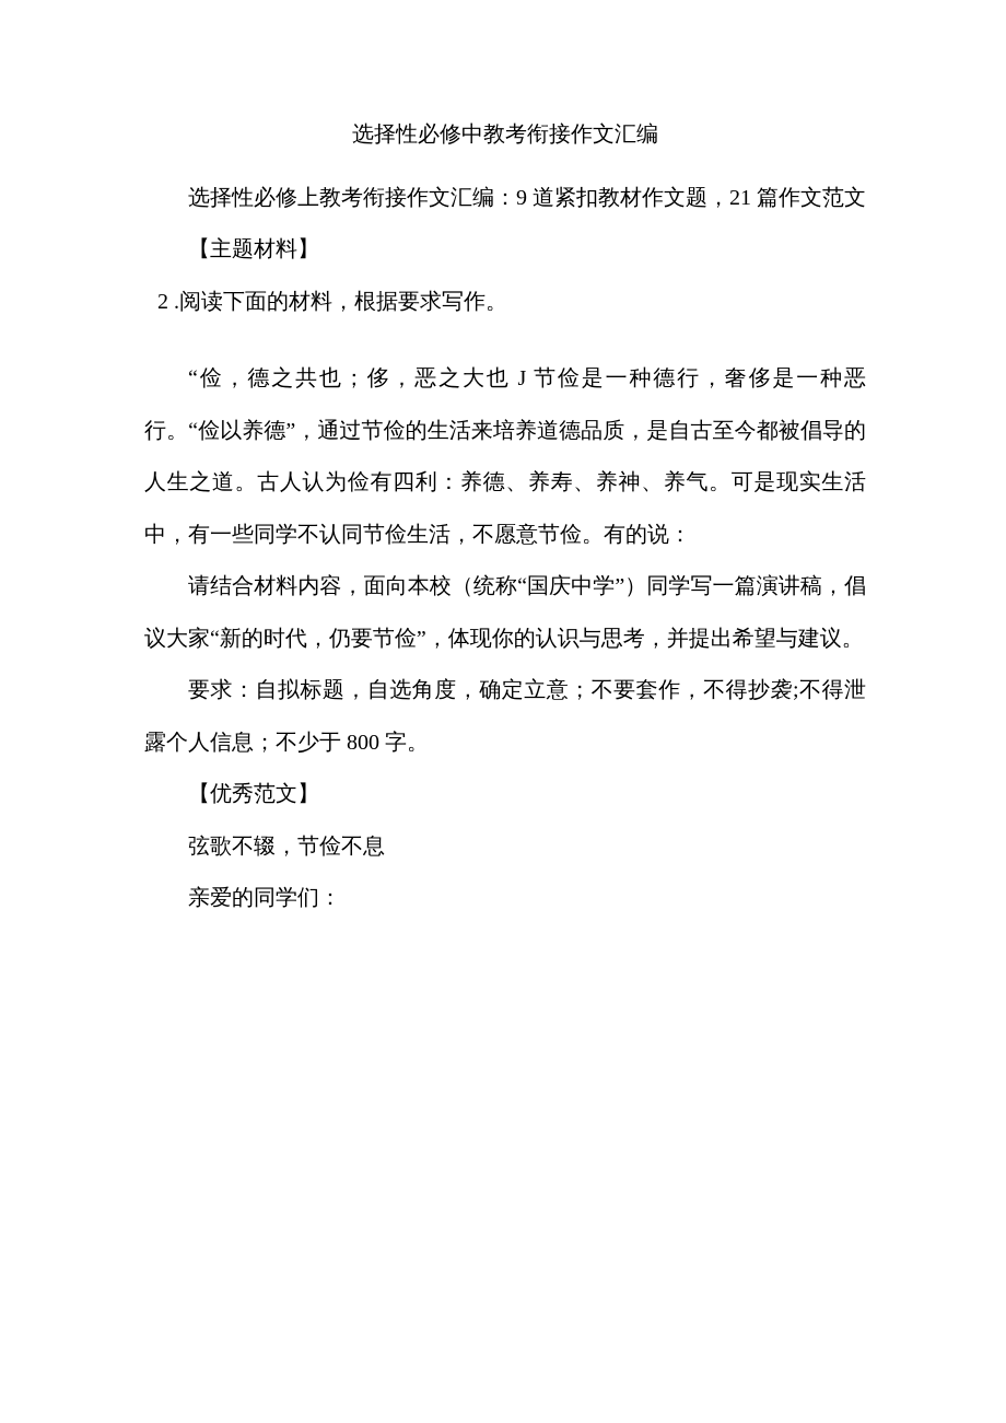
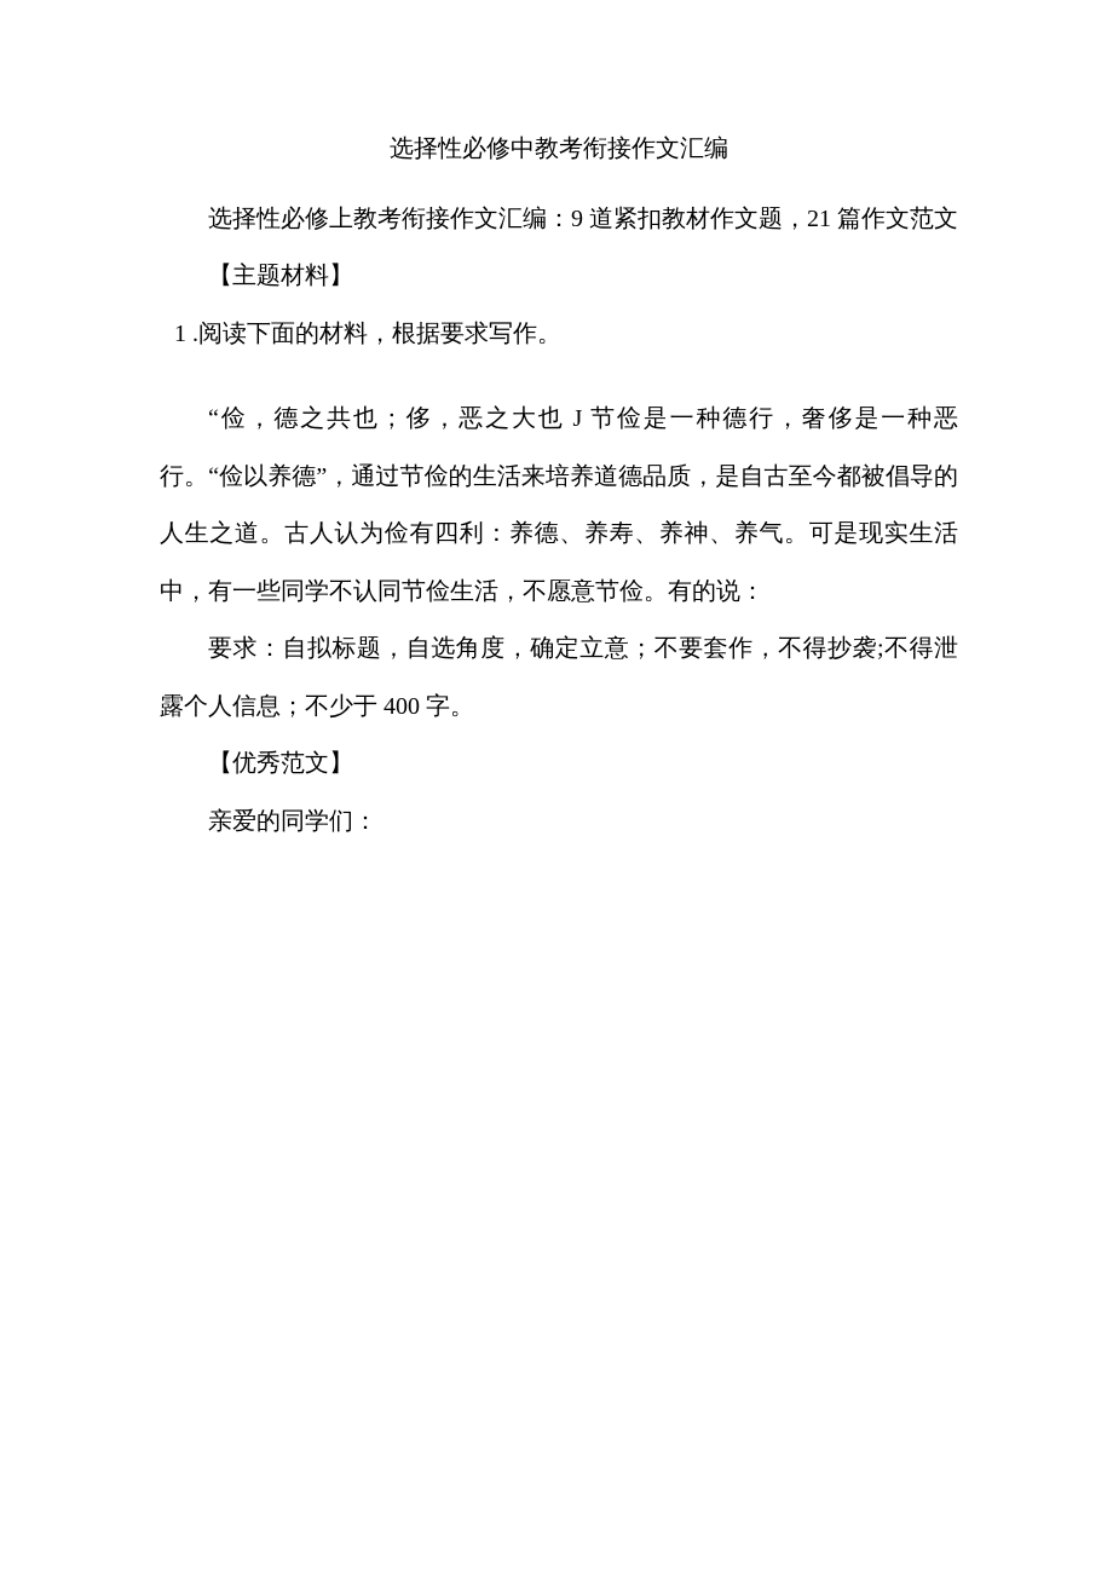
  选择性必修中教考衔接作文汇编
  选择性必修上教考衔接作文汇编：9 道紧扣教材作文题，21 篇作文范文
  【主题材料】
- 2 .阅读下面的材料，根据要求写作。
+ 1 .阅读下面的材料，根据要求写作。
  “俭，德之共也；侈，恶之大也 J 节俭是一种德行，奢侈是一种恶行。“俭以养德”，通过节俭的生活来培养道德品质，是自古至今都被倡导的人生之道。古人认为俭有四利：养德、养寿、养神、养气。可是现实生活中，有一些同学不认同节俭生活，不愿意节俭。有的说：
- 请结合材料内容，面向本校（统称“国庆中学”）同学写一篇演讲稿，倡议大家“新的时代，仍要节俭”，体现你的认识与思考，并提出希望与建议。
- 要求：自拟标题，自选角度，确定立意；不要套作，不得抄袭;不得泄露个人信息；不少于 800 字。
+ 要求：自拟标题，自选角度，确定立意；不要套作，不得抄袭;不得泄露个人信息；不少于 400 字。
  【优秀范文】
- 弦歌不辍，节俭不息
  亲爱的同学们：
